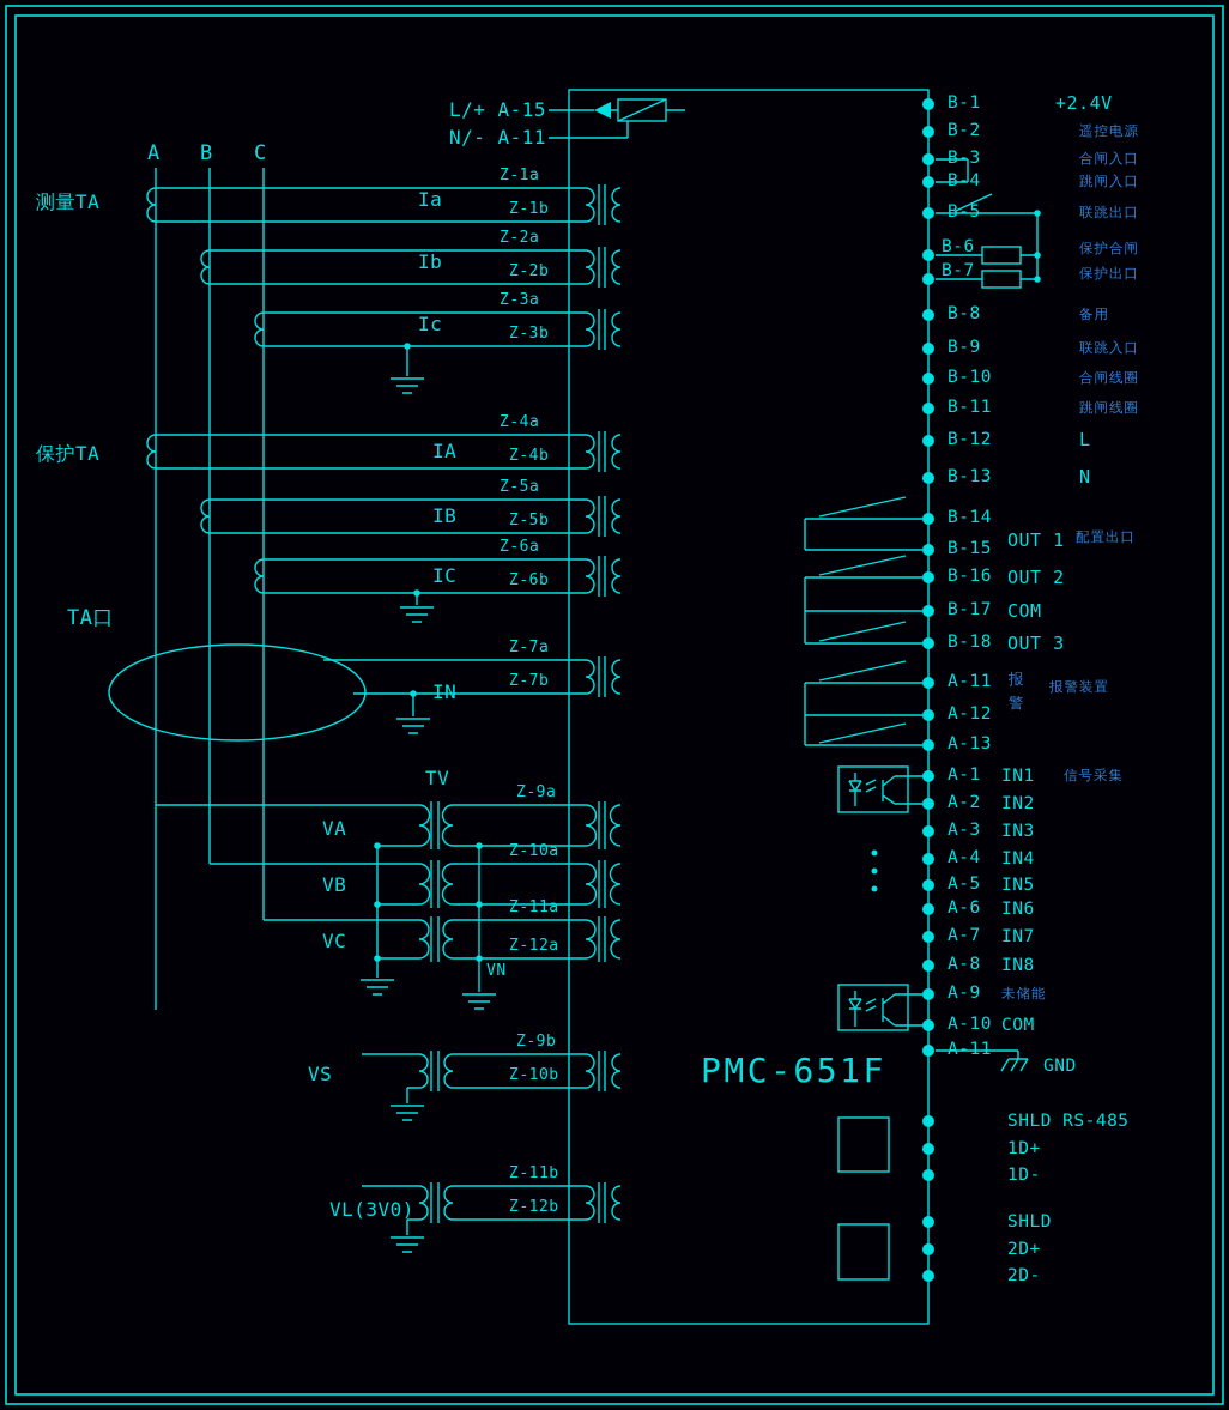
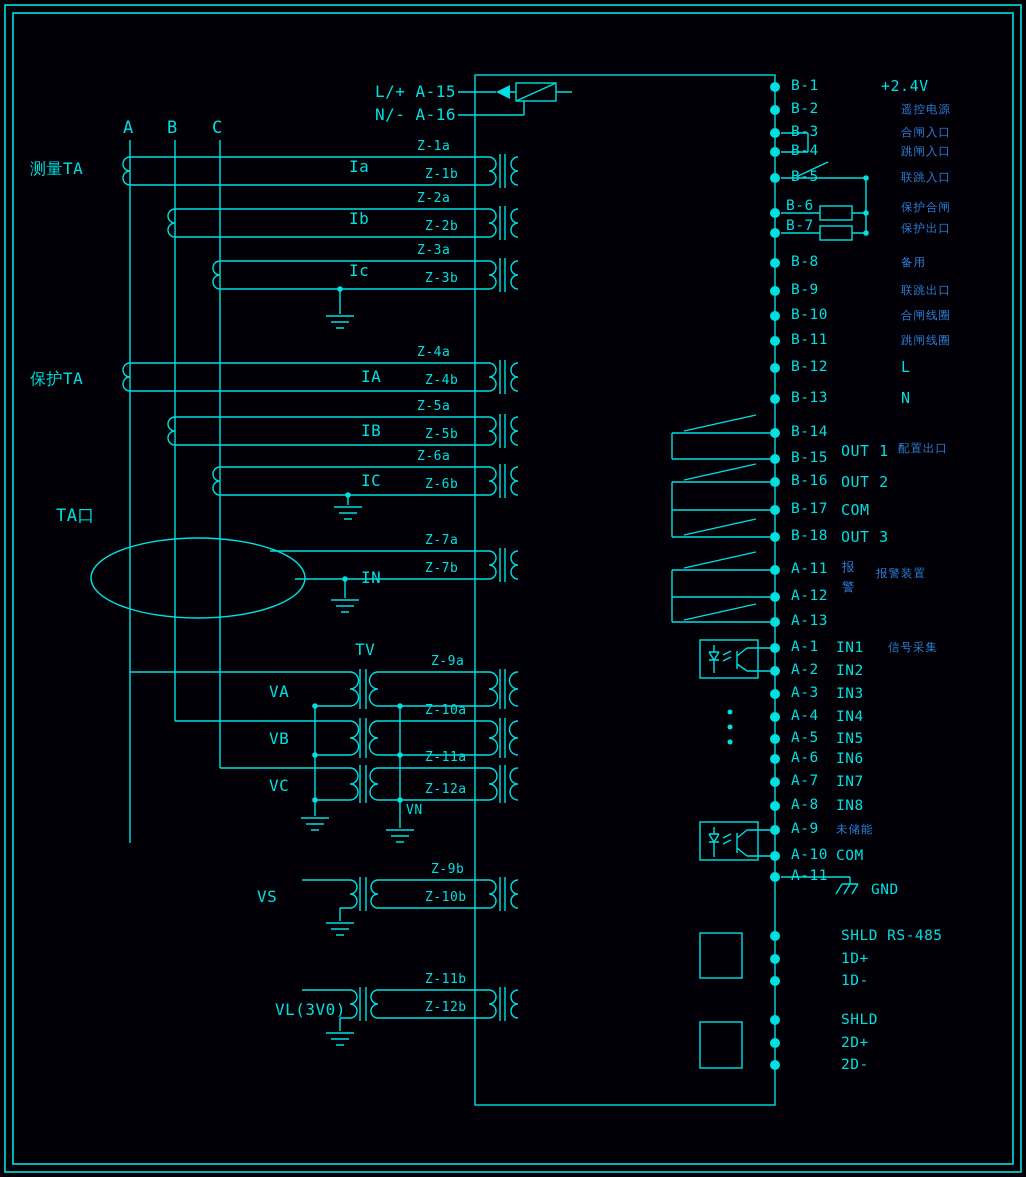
  L/+ A-15
- N/- A-11
+ N/- A-16
  A
  B
  C
  测量TA
  保护TA
  TA口
  TV
  Ia
  Ib
  Ic
  IA
  IB
  IC
  IN
  Z-1a
  Z-1b
  Z-2a
  Z-2b
  Z-3a
  Z-3b
  Z-4a
  Z-4b
  Z-5a
  Z-5b
  Z-6a
  Z-6b
  Z-7a
  Z-7b
  VA
  Z-9a
  VB
  Z-10a
  VC
  Z-11a
  Z-12a
  VN
  VS
  Z-9b
  Z-10b
  VL(3V0)
  Z-11b
  Z-12b
- PMC-651F
  B-1
  B-2
  B-3
  B-4
  B-5
  B-6
  B-7
  B-8
  B-9
  B-10
  B-11
  B-12
  B-13
  B-14
  B-15
  B-16
  B-17
  B-18
  +2.4V
  遥控电源
  合闸入口
  跳闸入口
- 联跳出口
+ 联跳入口
  保护合闸
  保护出口
  备用
- 联跳入口
+ 联跳出口
  合闸线圈
  跳闸线圈
  L
  N
  OUT 1
  配置出口
  OUT 2
  COM
  OUT 3
  A-11
  A-12
  A-13
  A-1
  A-2
  A-3
  A-4
  A-5
  A-6
  A-7
  A-8
  A-9
  A-10
  A-11
  报
  警
  报警装置
  IN1
  信号采集
  IN2
  IN3
  IN4
  IN5
  IN6
  IN7
  IN8
  未储能
  COM
  GND
  SHLD RS-485
  1D+
  1D-
  SHLD
  2D+
  2D-
